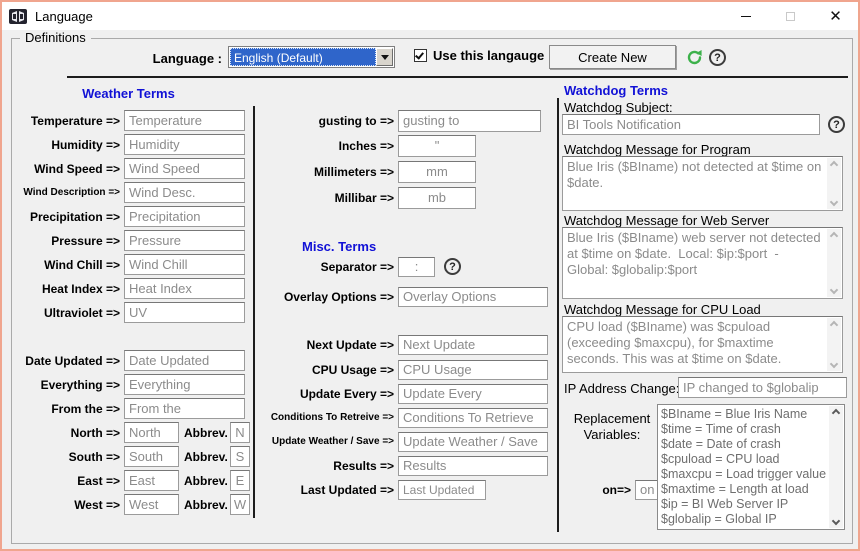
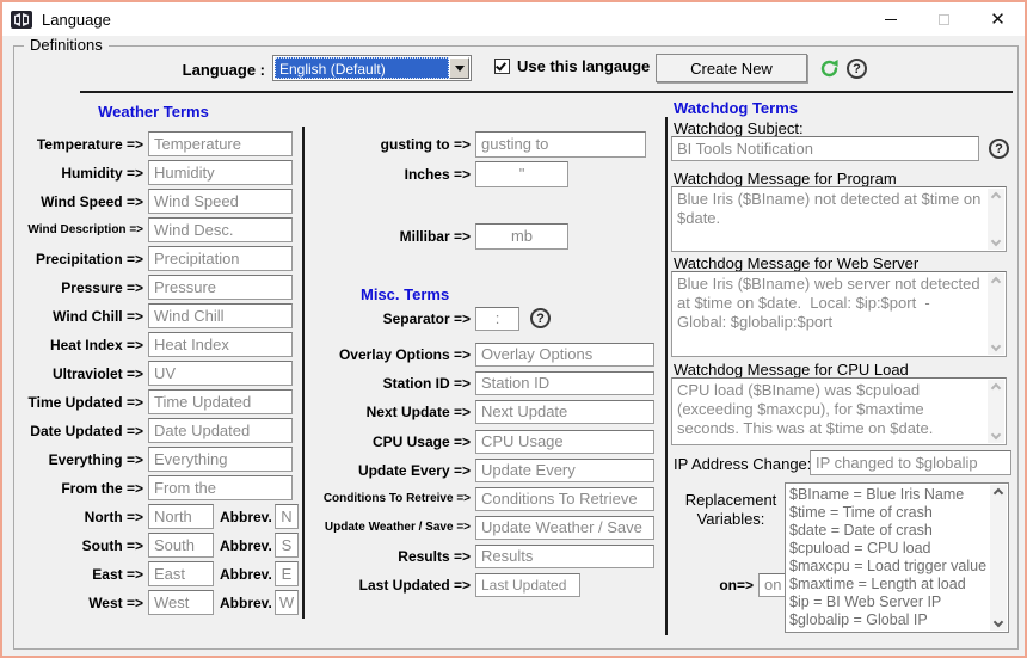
  Language
  ✕
  Definitions
  Language :
  English (Default)
  Use this langauge
  Create New
  ?
  Weather Terms
  Temperature =>
  Temperature
  Humidity =>
  Humidity
  Wind Speed =>
  Wind Speed
  Wind Description =>
  Wind Desc.
  Precipitation =>
  Precipitation
  Pressure =>
  Pressure
  Wind Chill =>
  Wind Chill
  Heat Index =>
  Heat Index
  Ultraviolet =>
  UV
+ Time Updated =>
+ Time Updated
  Date Updated =>
  Date Updated
  Everything =>
  Everything
  From the =>
  From the
  North =>
  North
  Abbrev.
  N
  South =>
  South
  Abbrev.
  S
  East =>
  East
  Abbrev.
  E
  West =>
  West
  Abbrev.
  W
  gusting to =>
  gusting to
  Inches =>
  "
- Millimeters =>
- mm
  Millibar =>
  mb
  Misc. Terms
  Separator =>
  :
  ?
  Overlay Options =>
  Overlay Options
+ Station ID =>
+ Station ID
  Next Update =>
  Next Update
  CPU Usage =>
  CPU Usage
  Update Every =>
  Update Every
  Conditions To Retreive =>
  Conditions To Retrieve
  Update Weather / Save =>
  Update Weather / Save
  Results =>
  Results
  Last Updated =>
  Last Updated
  on=>
  on
  Watchdog Terms
  Watchdog Subject:
  BI Tools Notification
  ?
  Watchdog Message for Program
  Blue Iris ($BIname) not detected at $time on $date.
  Watchdog Message for Web Server
  Blue Iris ($BIname) web server not detected at $time on $date. Local: $ip:$port - Global: $globalip:$port
  Watchdog Message for CPU Load
  CPU load ($BIname) was $cpuload (exceeding $maxcpu), for $maxtime seconds. This was at $time on $date.
  IP Address Change
  IP changed to $globalip
  Replacement Variables:
  $BIname = Blue Iris Name
  $time = Time of crash
  $date = Date of crash
  $cpuload = CPU load
  $maxcpu = Load trigger value
  $maxtime = Length at load
  $ip = BI Web Server IP
  $globalip = Global IP
